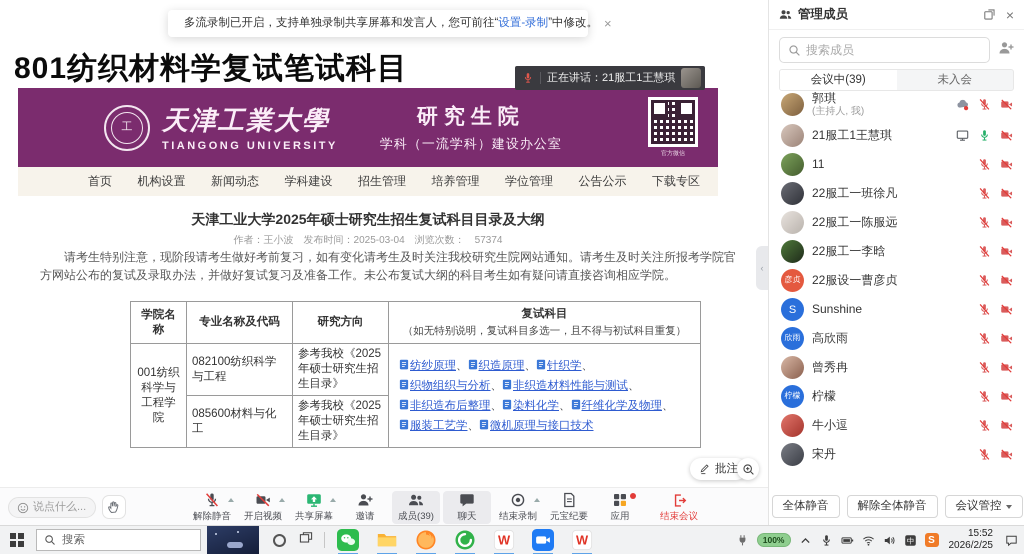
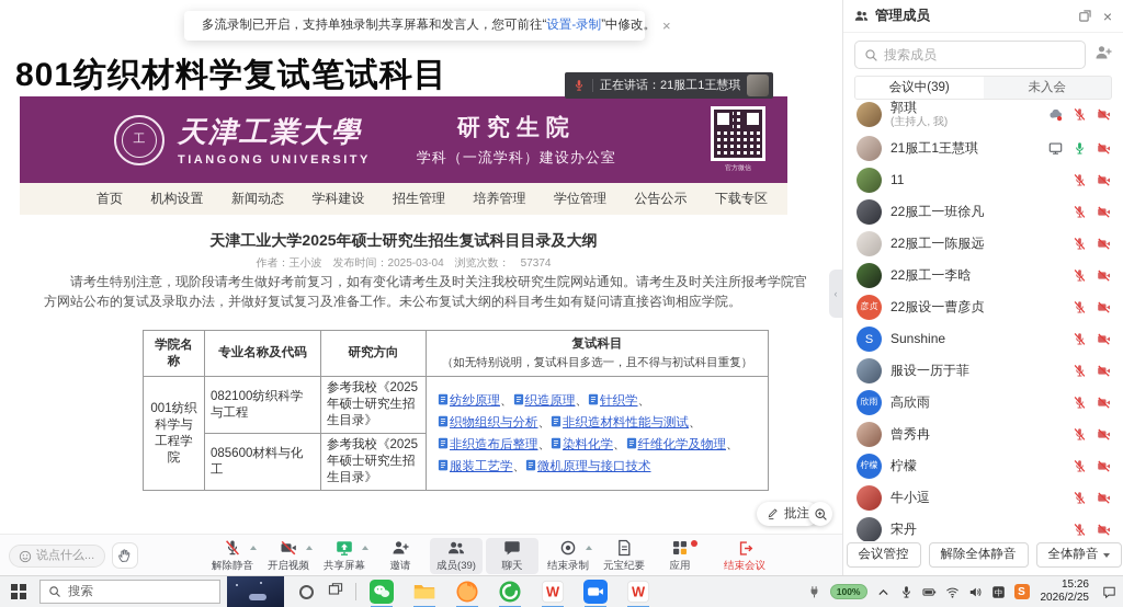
  多流录制已开启，支持单独录制共享屏幕和发言人，您可前往“设置-录制”中修改。
  ×
  801纺织材料学复试笔试科目
  正在讲话：21服工1王慧琪
  工
  天津工業大學
  TIANGONG UNIVERSITY
  研究生院
  学科（一流学科）建设办公室
  首页
  机构设置
  新闻动态
  学科建设
  招生管理
  培养管理
  学位管理
  公告公示
  下载专区
  天津工业大学2025年硕士研究生招生复试科目目录及大纲
  作者：王小波 发布时间：2025-03-04 浏览次数： 57374
  请考生特别注意，现阶段请考生做好考前复习，如有变化请考生及时关注我校研究生院网站通知。请考生及时关注所报考学院官方网站公布的复试及录取办法，并做好复试复习及准备工作。未公布复试大纲的科目考生如有疑问请直接咨询相应学院。
  学院名称	专业名称及代码	研究方向	复试科目 （如无特别说明，复试科目多选一，且不得与初试科目重复）
  001纺织科学与工程学院	082100纺织科学与工程	参考我校《2025年硕士研究生招生目录》	纺纱原理、 织造原理、 针织学、织物组织与分析、 非织造材料性能与测试、非织造布后整理、 染料化学、 纤维化学及物理、服装工艺学、 微机原理与接口技术
  085600材料与化工	参考我校《2025年硕士研究生招生目录》
  批注
  ‹
  说点什么...
  解除静音
  开启视频
  共享屏幕
  邀请
  成员(39)
  聊天
  结束录制
  元宝纪要
  应用
  结束会议
  管理成员
  ×
  搜索成员
  会议中(39)
  未入会
  郭琪
  (主持人, 我)
  21服工1王慧琪
  11
  22服工一班徐凡
  22服工一陈服远
  22服工一李晗
  彦贞
  22服设一曹彦贞
  S
  Sunshine
+ 服设一历于菲
  欣雨
  高欣雨
  曾秀冉
  柠檬
  柠檬
  牛小逗
  宋丹
- 全体静音
+ 会议管控
  解除全体静音
- 会议管控
+ 全体静音
  搜索
  100%
  S
- 15:52
+ 15:26
  2026/2/25
